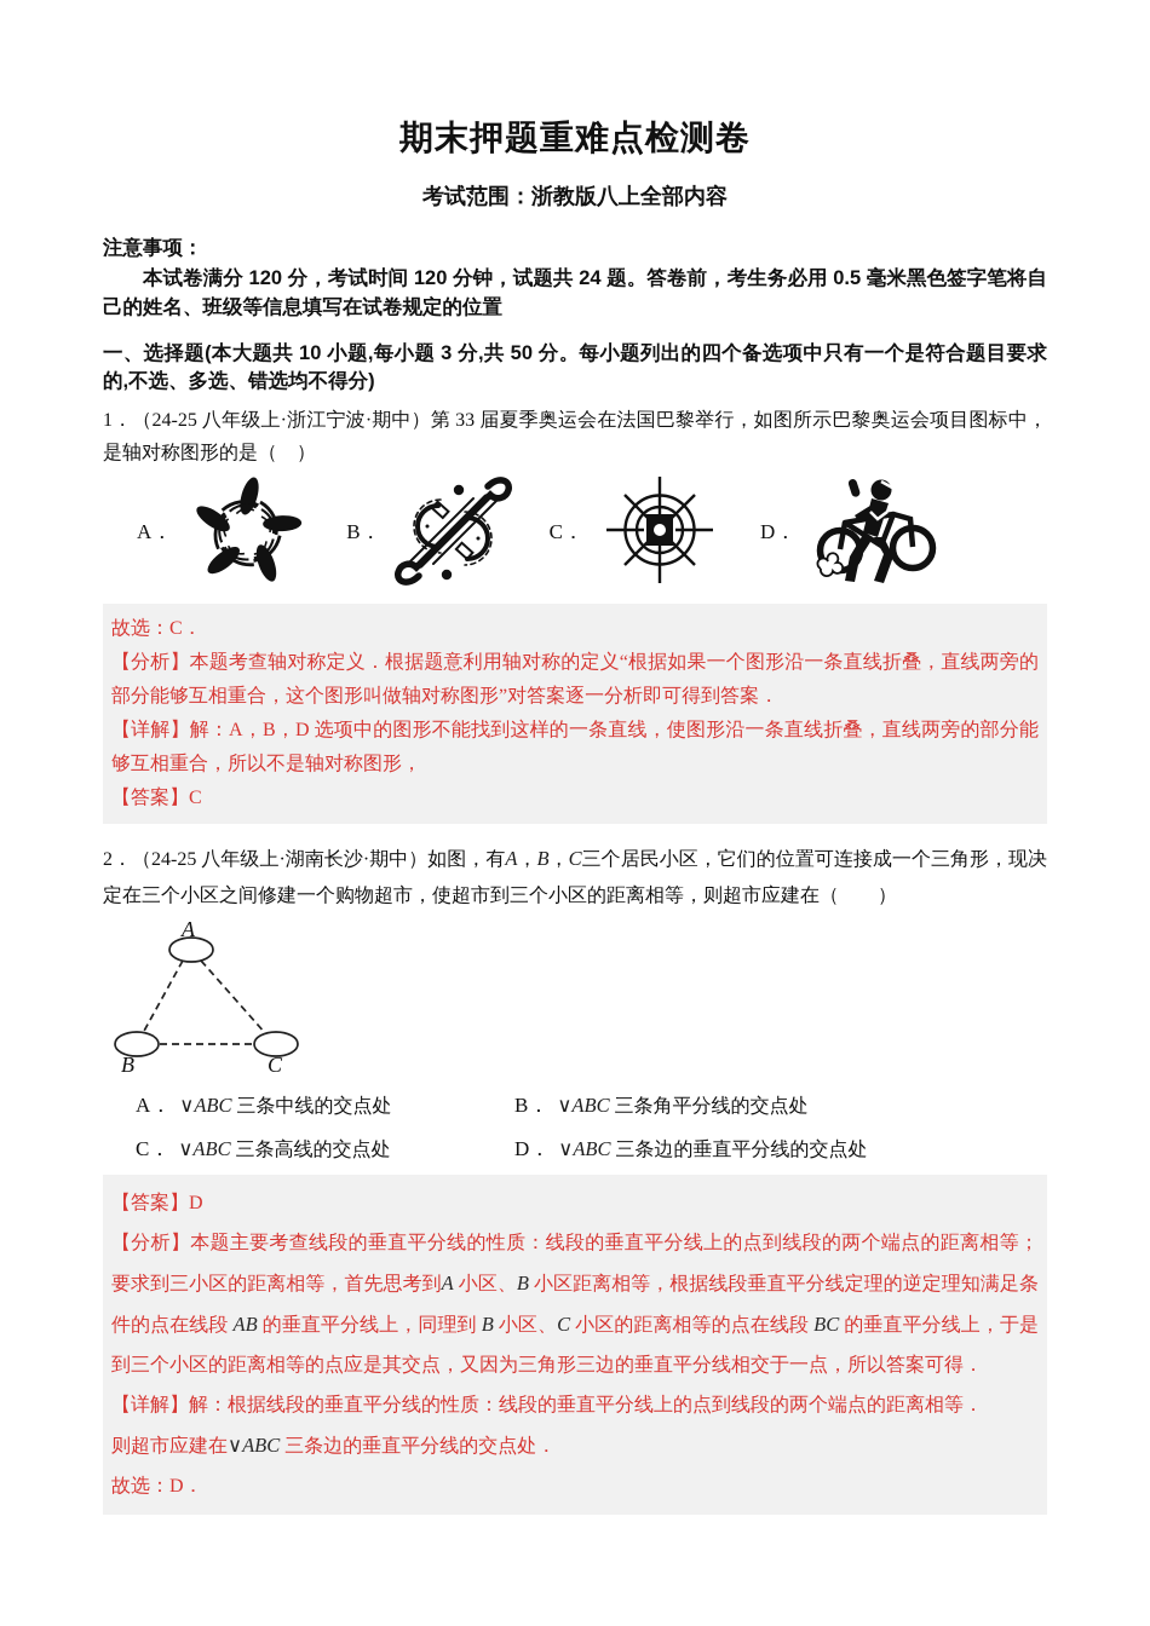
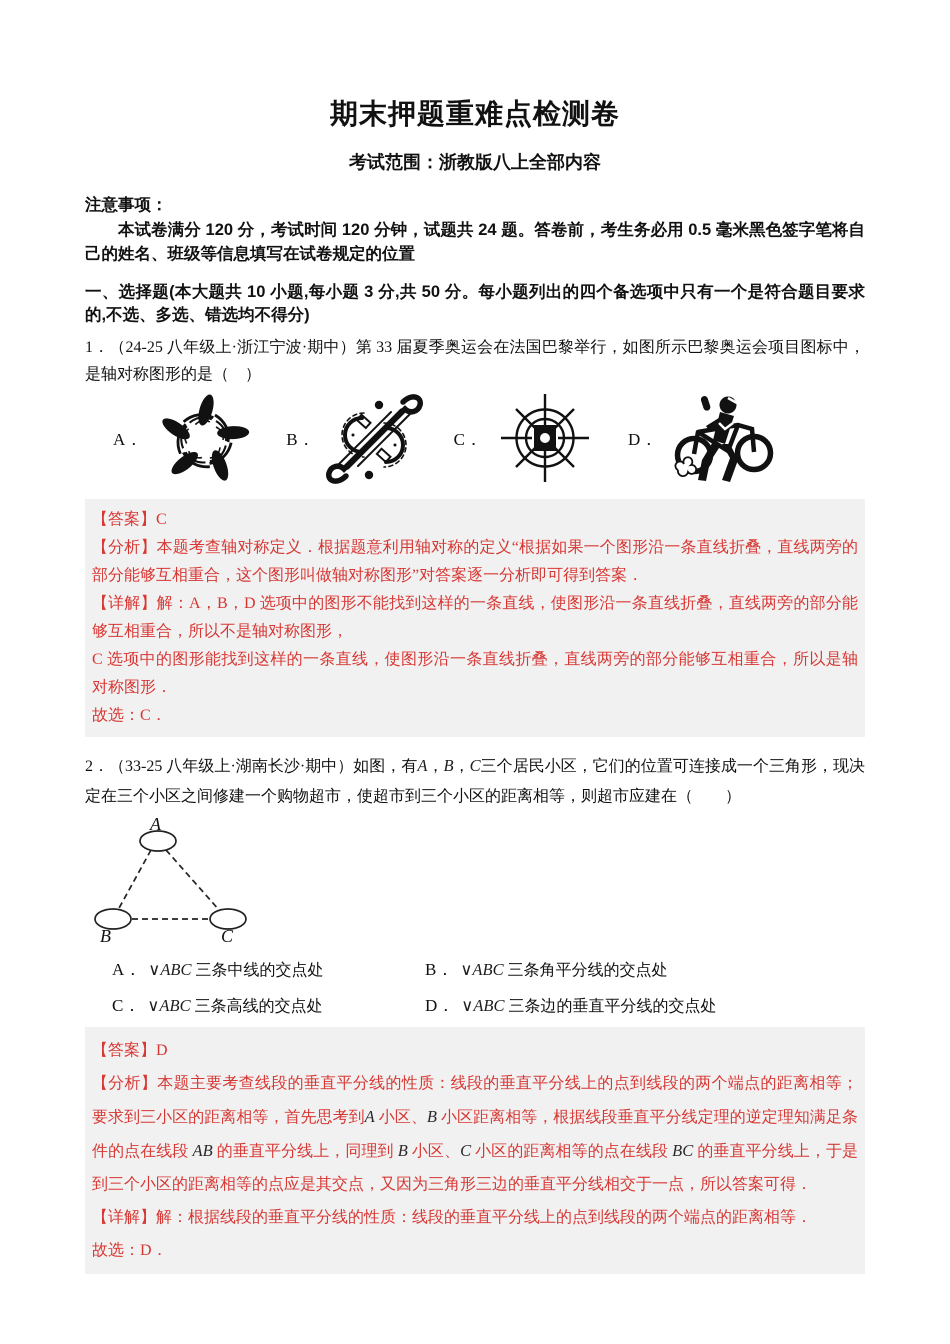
  期末押题重难点检测卷
  考试范围：浙教版八上全部内容
  注意事项：
  本试卷满分 120 分，考试时间 120 分钟，试题共 24 题。答卷前，考生务必用 0.5 毫米黑色签字笔将自己的姓名、班级等信息填写在试卷规定的位置
  一、选择题(本大题共 10 小题,每小题 3 分,共 50 分。每小题列出的四个备选项中只有一个是符合题目要求的,不选、多选、错选均不得分)
  1．（24-25 八年级上·浙江宁波·期中）第 33 届夏季奥运会在法国巴黎举行，如图所示巴黎奥运会项目图标中，是轴对称图形的是（ ）
  A．
  B．
  C．
  D．
- 故选：C．
+ 【答案】C
  【分析】本题考查轴对称定义．根据题意利用轴对称的定义“根据如果一个图形沿一条直线折叠，直线两旁的部分能够互相重合，这个图形叫做轴对称图形”对答案逐一分析即可得到答案．
  【详解】解：A，B，D 选项中的图形不能找到这样的一条直线，使图形沿一条直线折叠，直线两旁的部分能够互相重合，所以不是轴对称图形，
+ C 选项中的图形能找到这样的一条直线，使图形沿一条直线折叠，直线两旁的部分能够互相重合，所以是轴对称图形．
- 【答案】C
+ 故选：C．
- 2．（24-25 八年级上·湖南长沙·期中）如图，有A，B，C三个居民小区，它们的位置可连接成一个三角形，现决定在三个小区之间修建一个购物超市，使超市到三个小区的距离相等，则超市应建在（ ）
+ 2．（33-25 八年级上·湖南长沙·期中）如图，有A，B，C三个居民小区，它们的位置可连接成一个三角形，现决定在三个小区之间修建一个购物超市，使超市到三个小区的距离相等，则超市应建在（ ）
  A
  B
  C
  A．
  ∨ABC 三条中线的交点处
  B．
  ∨ABC 三条角平分线的交点处
  C．
  ∨ABC 三条高线的交点处
  D．
  ∨ABC 三条边的垂直平分线的交点处
  【答案】D
  【分析】本题主要考查线段的垂直平分线的性质：线段的垂直平分线上的点到线段的两个端点的距离相等；要求到三小区的距离相等，首先思考到A 小区、B 小区距离相等，根据线段垂直平分线定理的逆定理知满足条件的点在线段 AB 的垂直平分线上，同理到 B 小区、C 小区的距离相等的点在线段 BC 的垂直平分线上，于是到三个小区的距离相等的点应是其交点，又因为三角形三边的垂直平分线相交于一点，所以答案可得．
  【详解】解：根据线段的垂直平分线的性质：线段的垂直平分线上的点到线段的两个端点的距离相等．
- 则超市应建在∨ABC 三条边的垂直平分线的交点处．
  故选：D．
